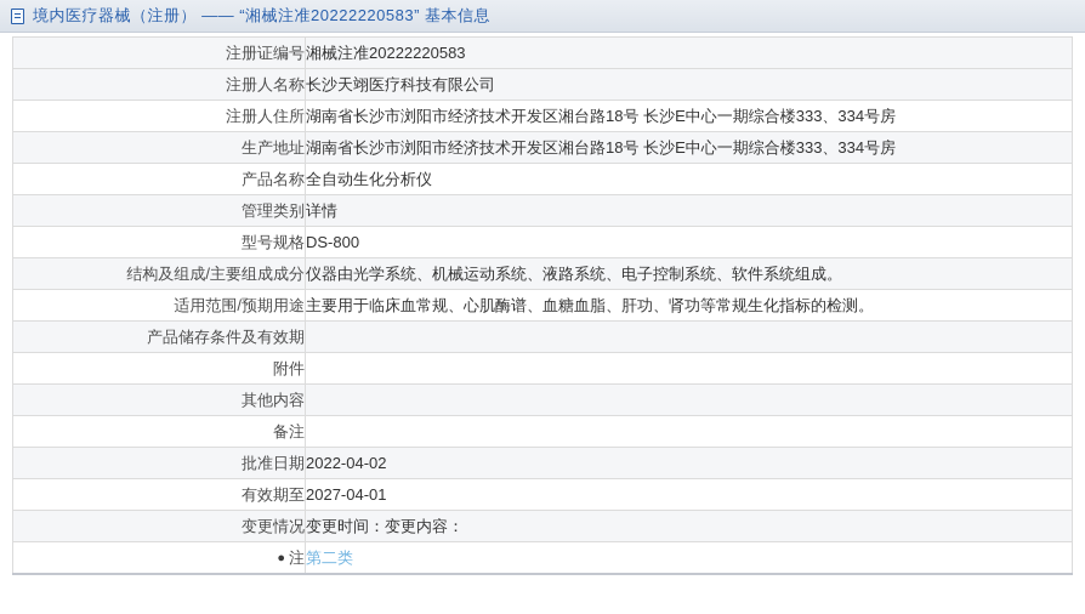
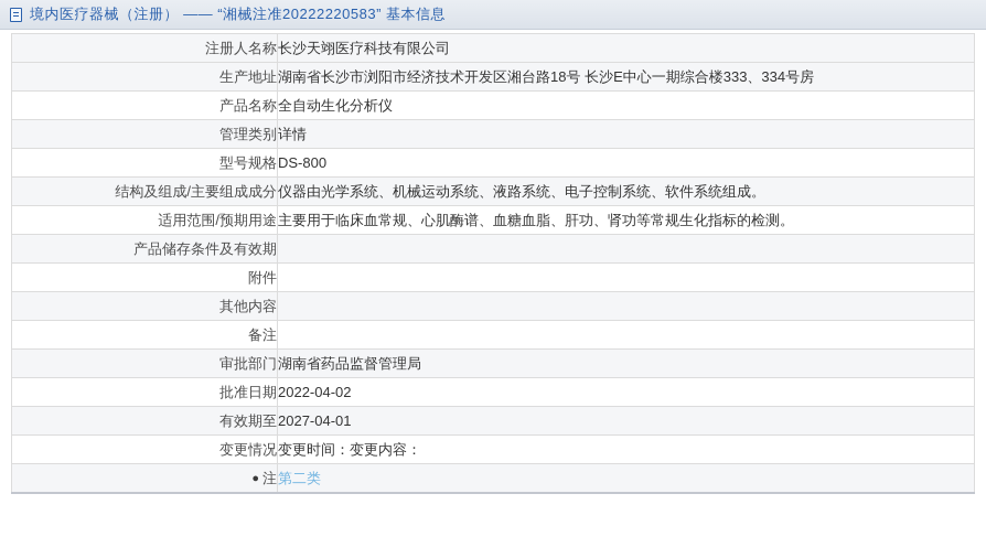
  境内医疗器械（注册） —— “湘械注准20222220583” 基本信息
- 注册证编号	湘械注准20222220583
  注册人名称	长沙天翊医疗科技有限公司
- 注册人住所	湖南省长沙市浏阳市经济技术开发区湘台路18号 长沙E中心一期综合楼333、334号房
  生产地址	湖南省长沙市浏阳市经济技术开发区湘台路18号 长沙E中心一期综合楼333、334号房
  产品名称	全自动生化分析仪
  管理类别	详情
  型号规格	DS-800
  结构及组成/主要组成成分	仪器由光学系统、机械运动系统、液路系统、电子控制系统、软件系统组成。
  适用范围/预期用途	主要用于临床血常规、心肌酶谱、血糖血脂、肝功、肾功等常规生化指标的检测。
  产品储存条件及有效期
  附件
  其他内容
  备注
+ 审批部门	湖南省药品监督管理局
  批准日期	2022-04-02
  有效期至	2027-04-01
  变更情况	变更时间：变更内容：
  ● 注	第二类
